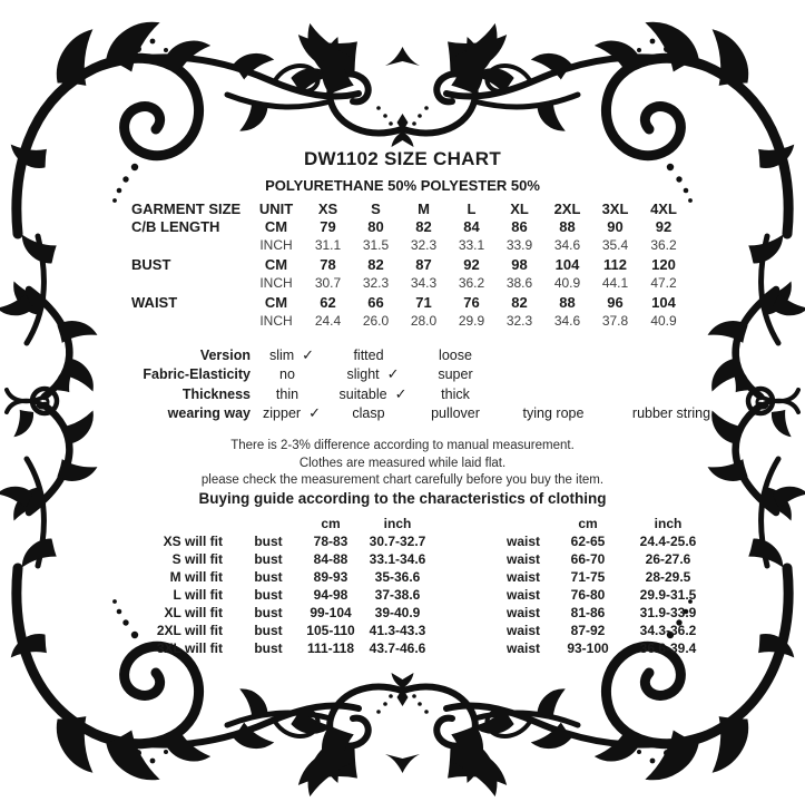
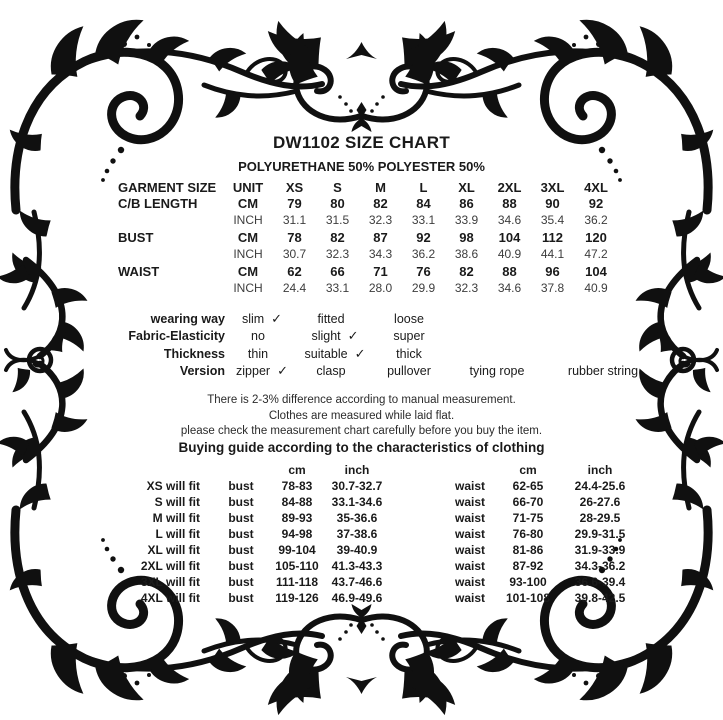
  DW1102 SIZE CHART
  POLYURETHANE 50% POLYESTER 50%
  GARMENT SIZE	UNIT	XS	S	M	L	XL	2XL	3XL	4XL
  C/B LENGTH	CM	79	80	82	84	86	88	90	92
  	INCH	31.1	31.5	32.3	33.1	33.9	34.6	35.4	36.2
  BUST	CM	78	82	87	92	98	104	112	120
  	INCH	30.7	32.3	34.3	36.2	38.6	40.9	44.1	47.2
  WAIST	CM	62	66	71	76	82	88	96	104
- 	INCH	24.4	26.0	28.0	29.9	32.3	34.6	37.8	40.9
+ 	INCH	24.4	33.1	28.0	29.9	32.3	34.6	37.8	40.9
- Version
+ wearing way
  slim
  ✓
  fitted
  loose
  Fabric-Elasticity
  no
  slight
  ✓
  super
  Thickness
  thin
  suitable
  ✓
  thick
- wearing way
+ Version
  zipper
  ✓
  clasp
  pullover
  tying rope
  rubber string
  There is 2-3% difference according to manual measurement.
  Clothes are measured while laid flat.
  please check the measurement chart carefully before you buy the item.
  Buying guide according to the characteristics of clothing
  		cm	inch			cm	inch
  XS will fit	bust	78-83	30.7-32.7		waist	62-65	24.4-25.6
  S will fit	bust	84-88	33.1-34.6		waist	66-70	26-27.6
  M will fit	bust	89-93	35-36.6		waist	71-75	28-29.5
  L will fit	bust	94-98	37-38.6		waist	76-80	29.9-31.5
  XL will fit	bust	99-104	39-40.9		waist	81-86	31.9-33.9
  2XL will fit	bust	105-110	41.3-43.3		waist	87-92	34.3-36.2
  3XL will fit	bust	111-118	43.7-46.6		waist	93-100	36.6-39.4
+ 4XL will fit	bust	119-126	46.9-49.6		waist	101-108	39.8-42.5
